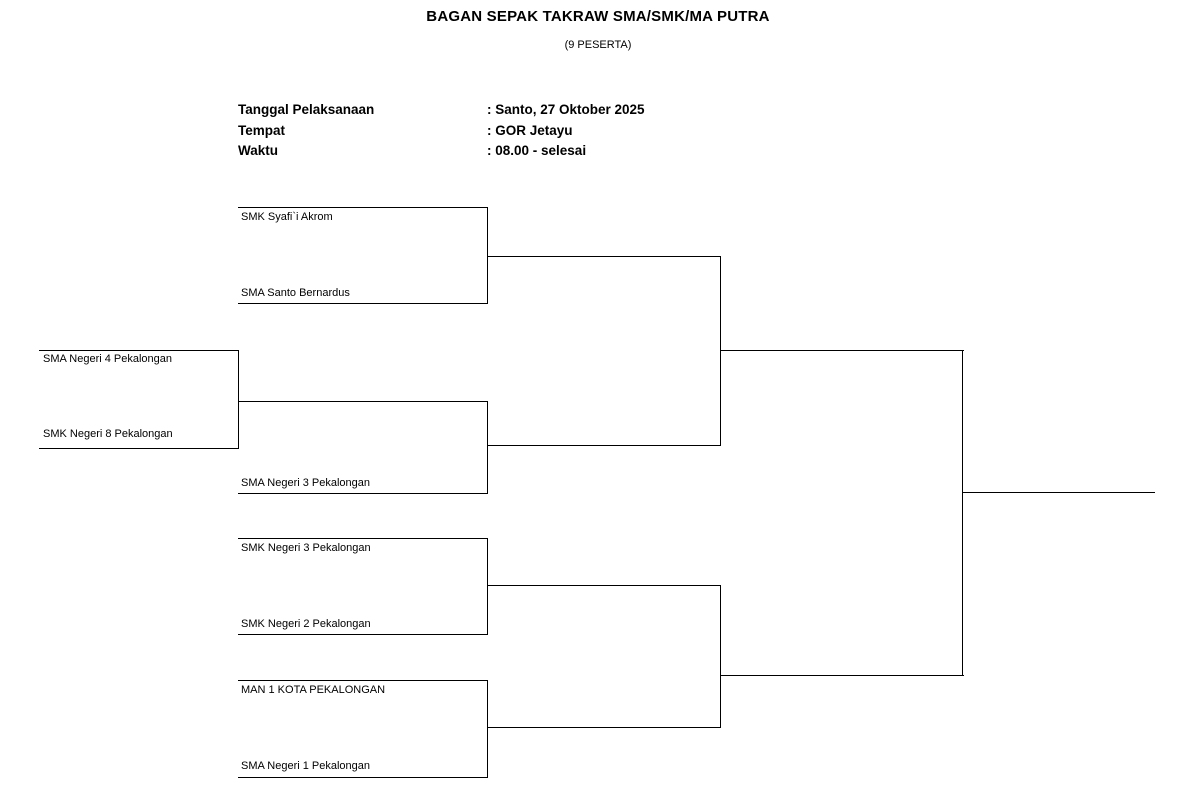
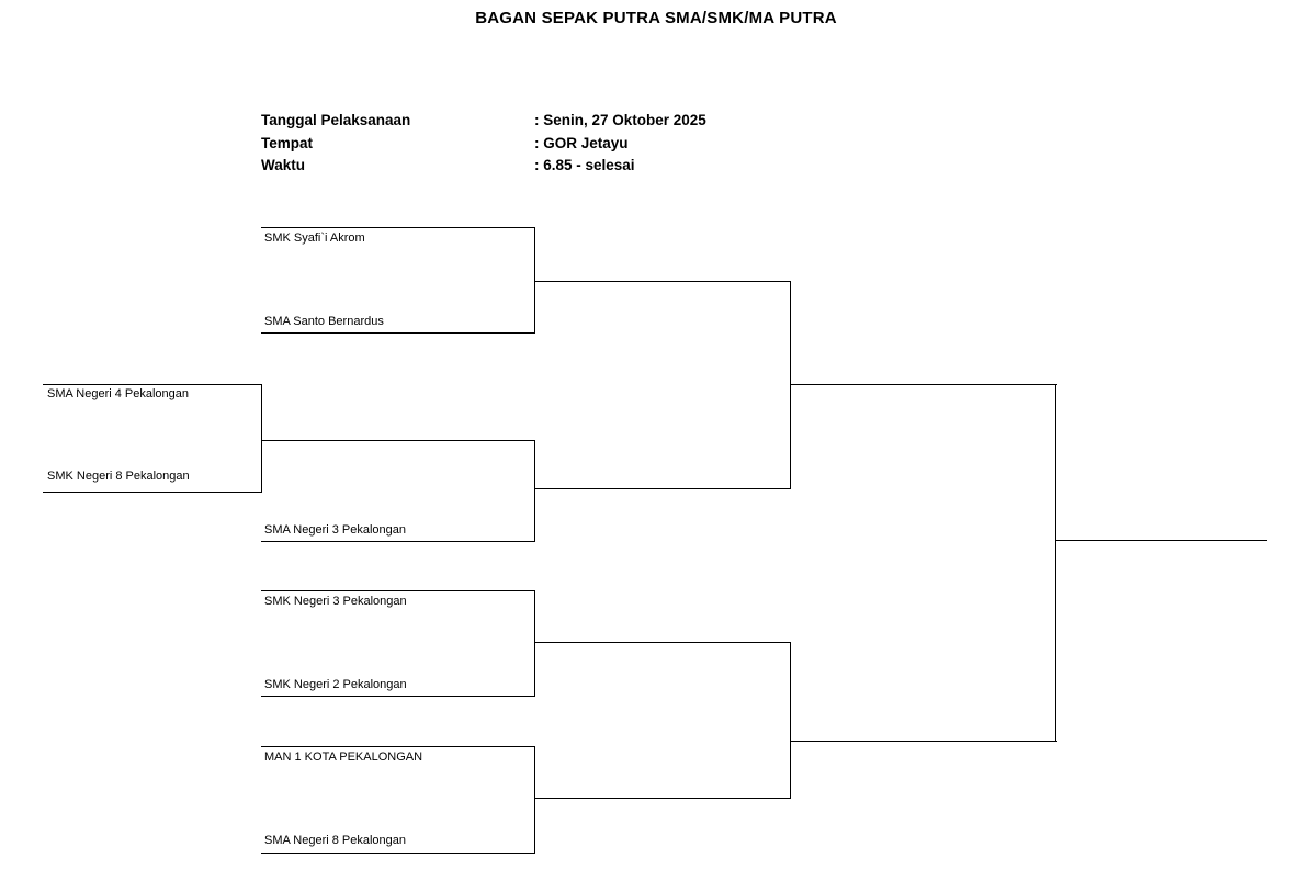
- BAGAN SEPAK TAKRAW SMA/SMK/MA PUTRA
+ BAGAN SEPAK PUTRA SMA/SMK/MA PUTRA
- (9 PESERTA)
  Tanggal Pelaksanaan
- : Santo, 27 Oktober 2025
+ : Senin, 27 Oktober 2025
  Tempat
  : GOR Jetayu
  Waktu
- : 08.00 - selesai
+ : 6.85 - selesai
  SMA Negeri 4 Pekalongan
  SMK Negeri 8 Pekalongan
  SMK Syafi`i Akrom
  SMA Santo Bernardus
  SMA Negeri 3 Pekalongan
  SMK Negeri 3 Pekalongan
  SMK Negeri 2 Pekalongan
  MAN 1 KOTA PEKALONGAN
- SMA Negeri 1 Pekalongan
+ SMA Negeri 8 Pekalongan
